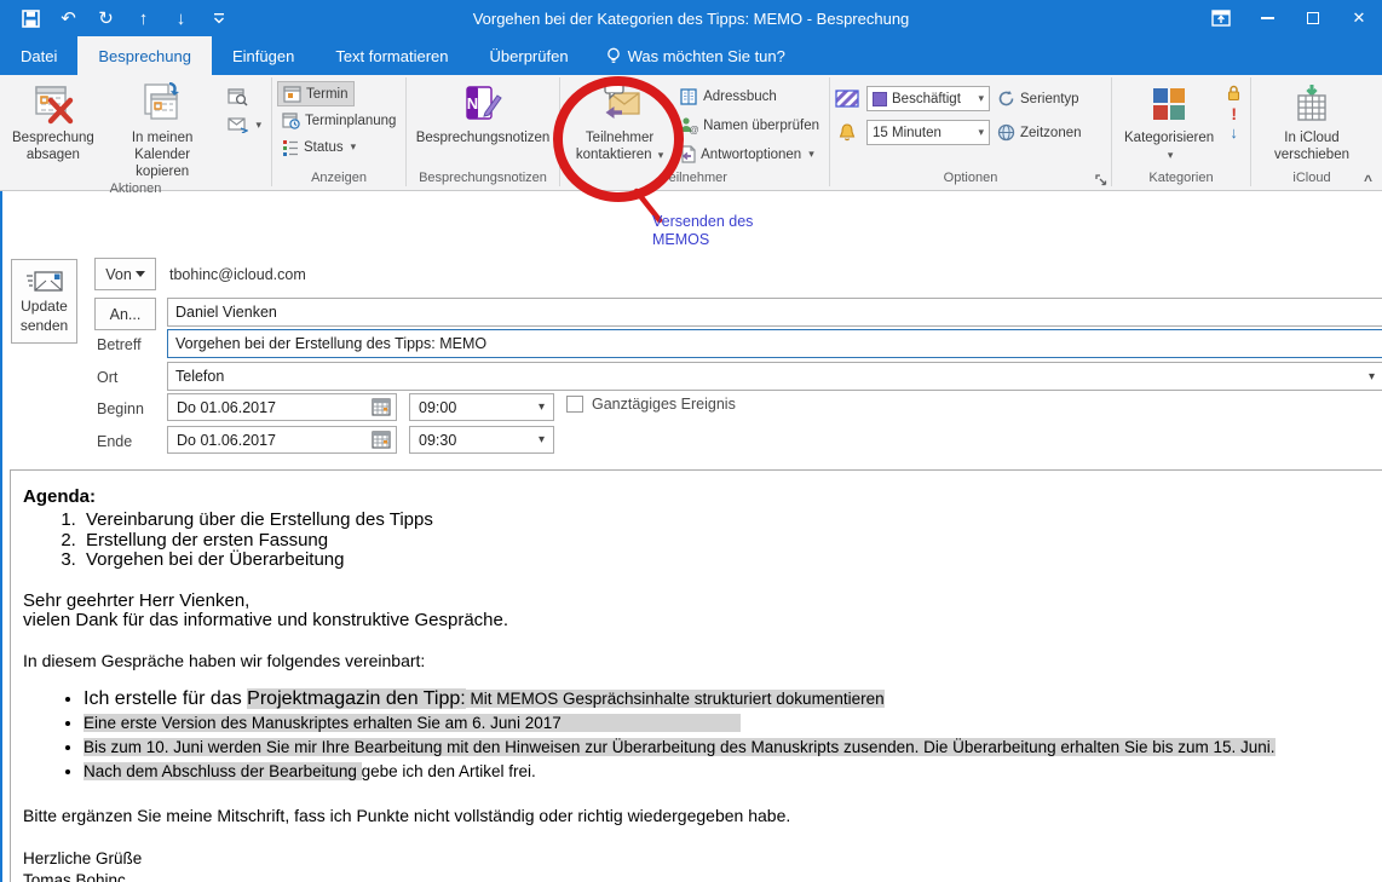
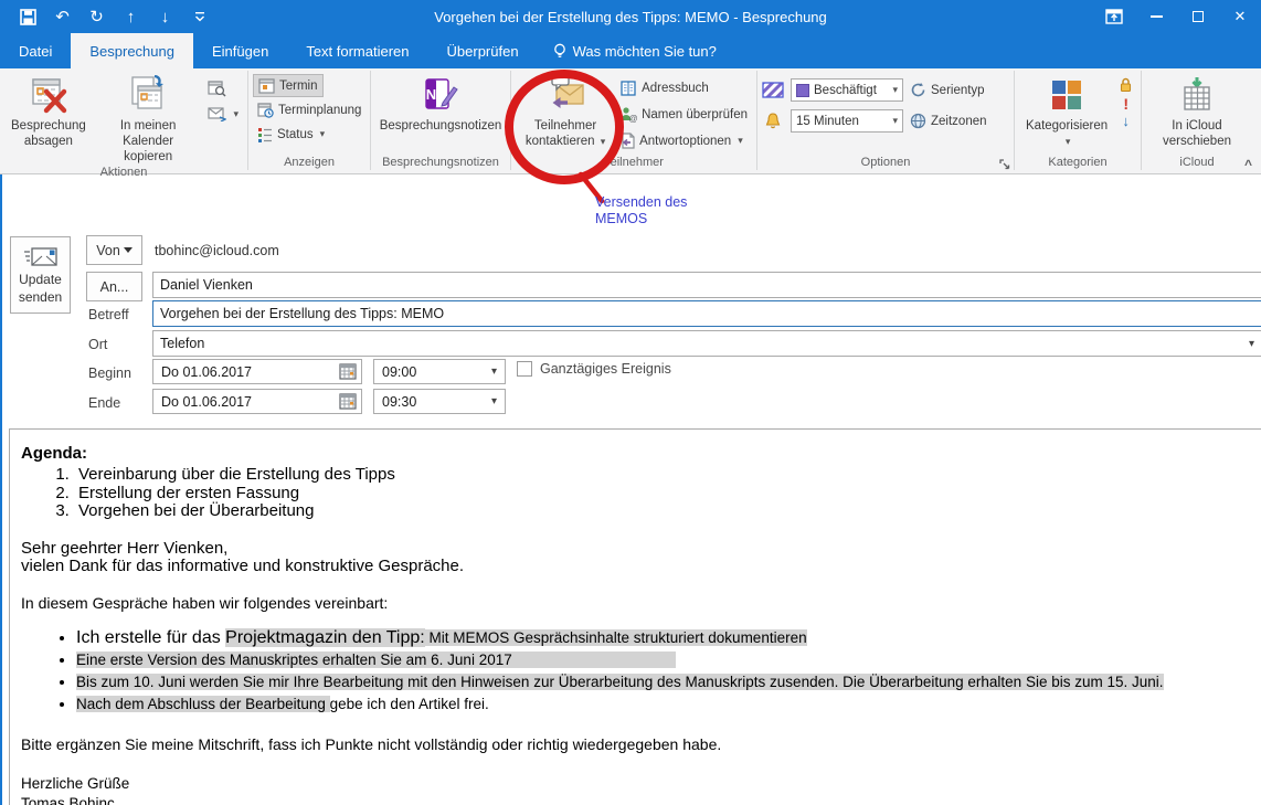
  ↶
  ↻
  ↑
  ↓
- Vorgehen bei der Kategorien des Tipps: MEMO - Besprechung
+ Vorgehen bei der Erstellung des Tipps: MEMO - Besprechung
  ✕
  Datei
  Besprechung
  Einfügen
  Text formatieren
  Überprüfen
  Was möchten Sie tun?
  Besprechung
  absagen
  In meinen
  Kalender kopieren
  ▾
  Aktionen
  Termin
  Terminplanung
  Status
  ▾
  Anzeigen
  N
  Besprechungsnotizen
  Besprechungsnotizen
  Teilnehmer
  kontaktieren ▾
  Adressbuch
  @
  Namen überprüfen
  Antwortoptionen
  ▾
  eilnehmer
  Beschäftigt
  ▾
  Serientyp
  15 Minuten
  ▾
  Zeitzonen
  Optionen
  Kategorisieren
  ▾
  !
  ↓
  Kategorien
  In iCloud
  verschieben
  iCloud
  ^
  Versenden des
  MEMOS
  Update
  senden
  Von
  tbohinc@icloud.com
  An...
  Daniel Vienken
  Betreff
  Vorgehen bei der Erstellung des Tipps: MEMO
  Ort
  Telefon
  ▾
  Beginn
  Do 01.06.2017
  09:00
  ▾
  Ganztägiges Ereignis
  Ende
  Do 01.06.2017
  09:30
  ▾
  Agenda:
  Vereinbarung über die Erstellung des Tipps
  Erstellung der ersten Fassung
  Vorgehen bei der Überarbeitung
  Sehr geehrter Herr Vienken,
  vielen Dank für das informative und konstruktive Gespräche.
  In diesem Gespräche haben wir folgendes vereinbart:
  Ich erstelle für das Projektmagazin den Tipp: Mit MEMOS Gesprächsinhalte strukturiert dokumentieren
  Eine erste Version des Manuskriptes erhalten Sie am 6. Juni 2017
  Bis zum 10. Juni werden Sie mir Ihre Bearbeitung mit den Hinweisen zur Überarbeitung des Manuskripts zusenden. Die Überarbeitung erhalten Sie bis zum 15. Juni.
  Nach dem Abschluss der Bearbeitung gebe ich den Artikel frei.
  Bitte ergänzen Sie meine Mitschrift, fass ich Punkte nicht vollständig oder richtig wiedergegeben habe.
  Herzliche Grüße
  Tomas Bohinc
